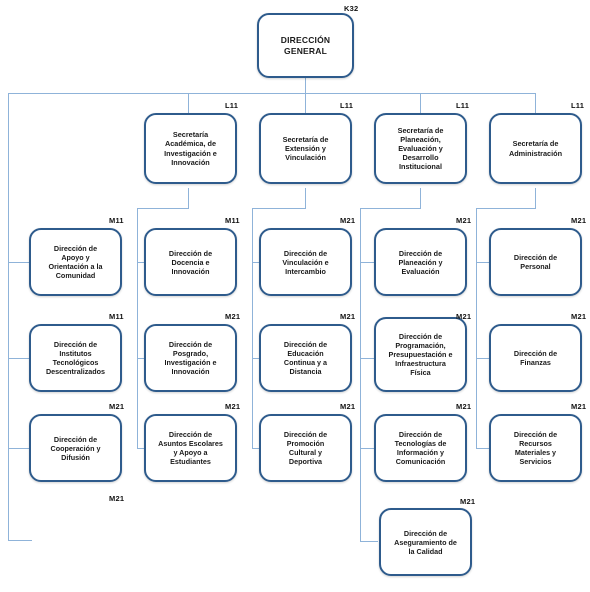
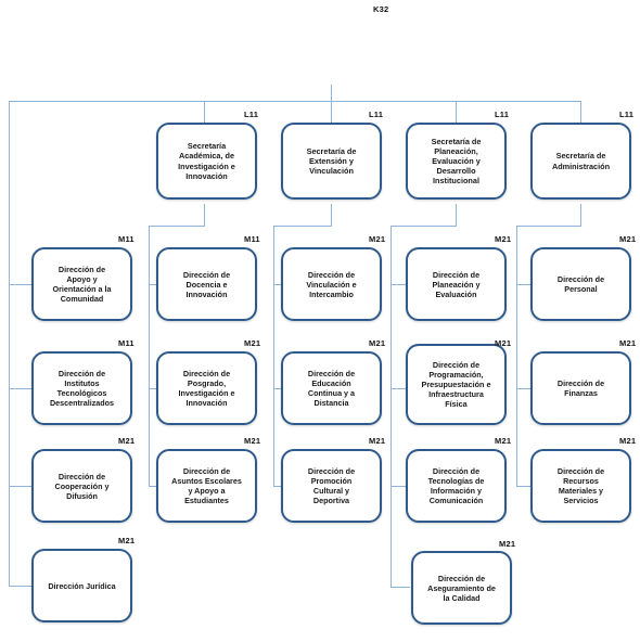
- DIRECCIÓN
- GENERAL
  K32
  Secretaría
  Académica, de
  Investigación e
  Innovación
  L11
  Secretaría de
  Extensión y
  Vinculación
  L11
  Secretaría de
  Planeación,
  Evaluación y
  Desarrollo
  Institucional
  L11
  Secretaría de
  Administración
  L11
  Dirección de
  Apoyo y
  Orientación a la
  Comunidad
  M11
  Dirección de
  Institutos
  Tecnológicos
  Descentralizados
  M11
  Dirección de
  Cooperación y
  Difusión
  M21
+ Dirección Jurídica
  M21
  Dirección de
  Docencia e
  Innovación
  M11
  Dirección de
  Posgrado,
  Investigación e
  Innovación
  M21
  Dirección de
  Asuntos Escolares
  y Apoyo a
  Estudiantes
  M21
  Dirección de
  Vinculación e
  Intercambio
  M21
  Dirección de
  Educación
  Continua y a
  Distancia
  M21
  Dirección de
  Promoción
  Cultural y
  Deportiva
  M21
  Dirección de
  Planeación y
  Evaluación
  M21
  Dirección de
  Programación,
  Presupuestación e
  Infraestructura
  Física
  M21
  Dirección de
  Tecnologías de
  Información y
  Comunicación
  M21
  Dirección de
  Aseguramiento de
  la Calidad
  M21
  Dirección de
  Personal
  M21
  Dirección de
  Finanzas
  M21
  Dirección de
  Recursos
  Materiales y
  Servicios
  M21
